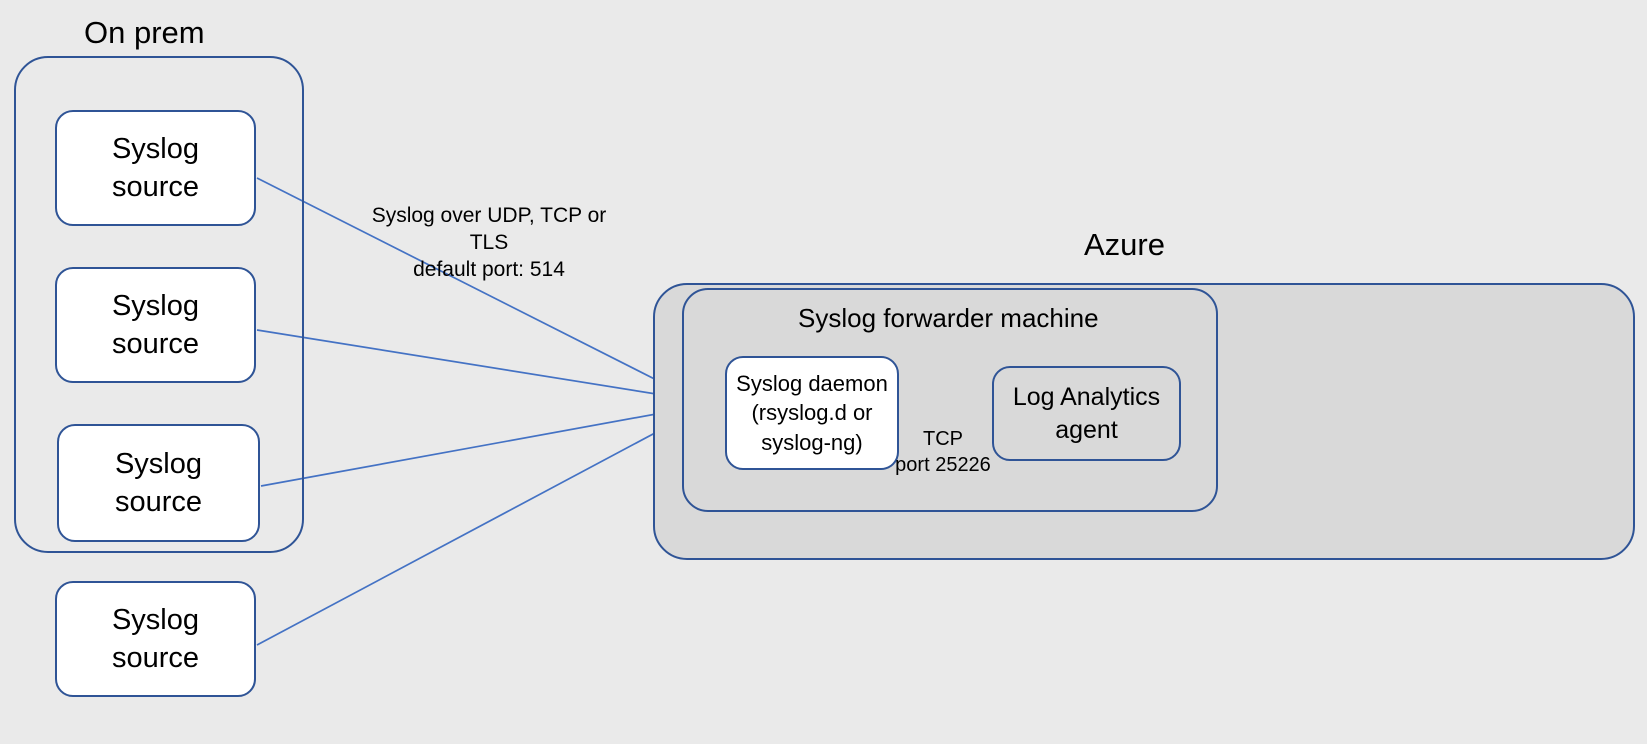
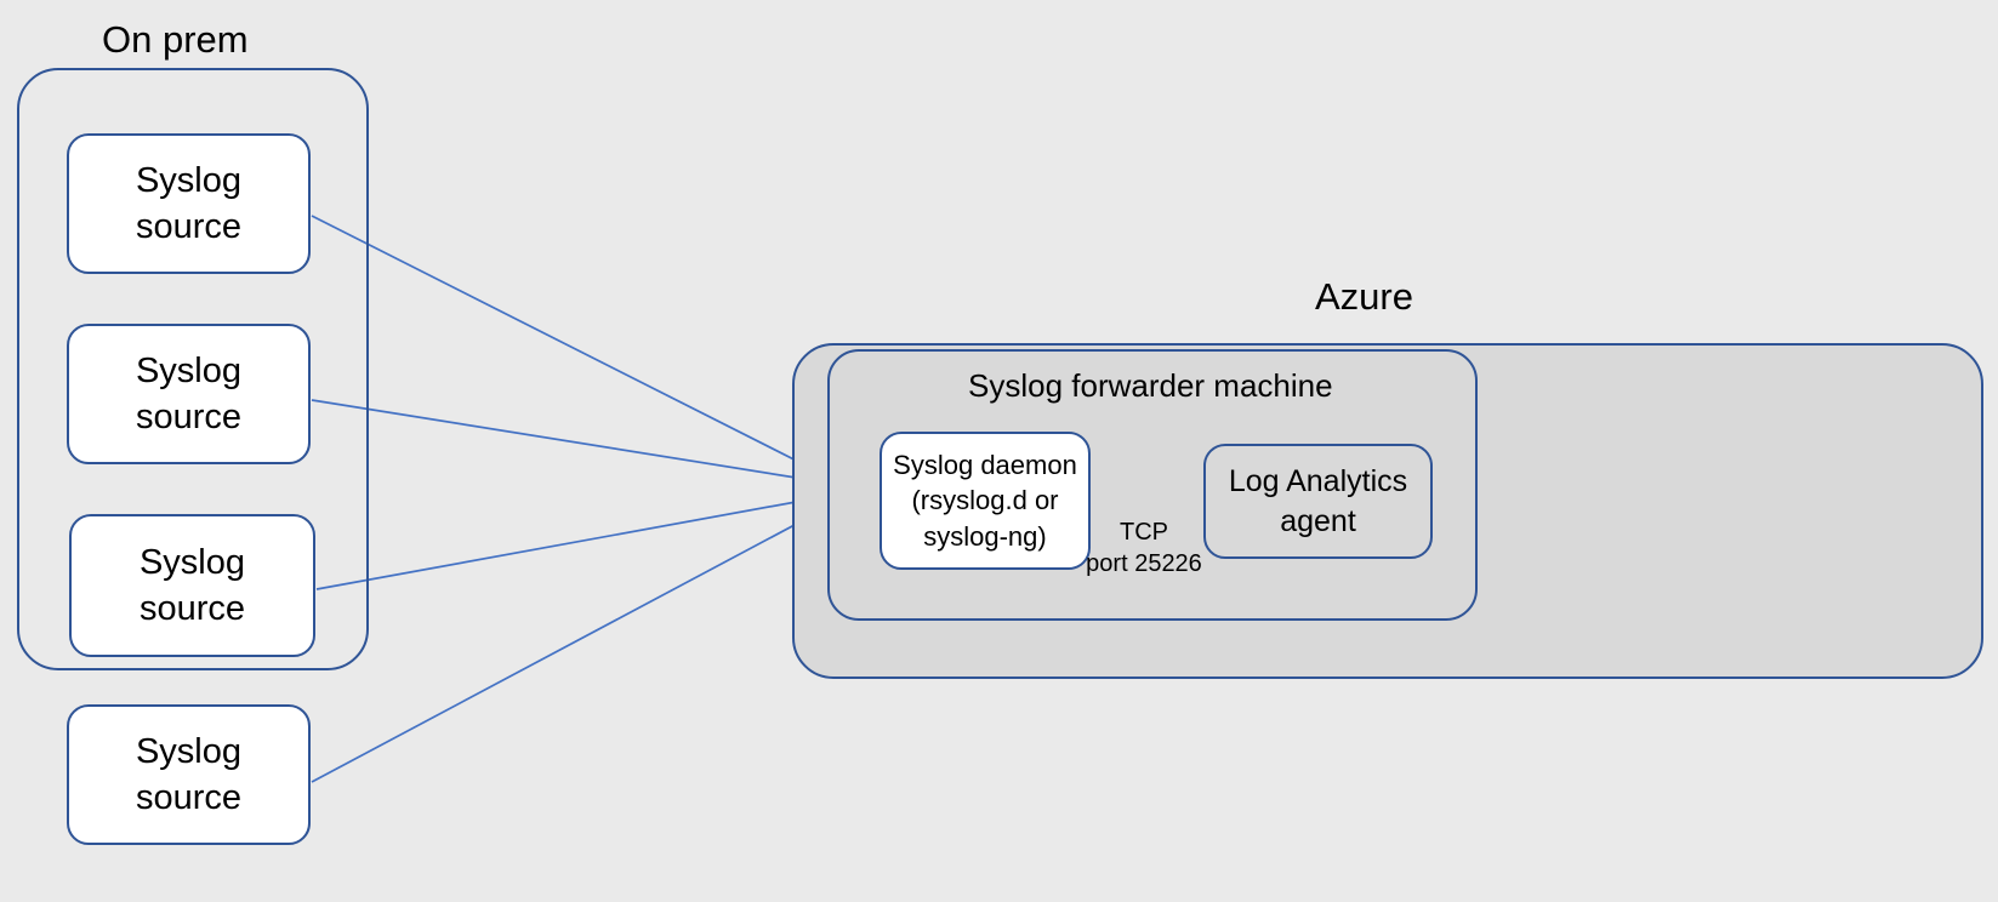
  On prem
  Syslog
  source
  Syslog
  source
  Syslog
  source
  Syslog
  source
- Syslog over UDP, TCP or TLS
- default port: 514
  Azure
  Syslog forwarder machine
  Syslog daemon
  (rsyslog.d or
  syslog-ng)
  TCP
  port 25226
  Log Analytics
  agent
